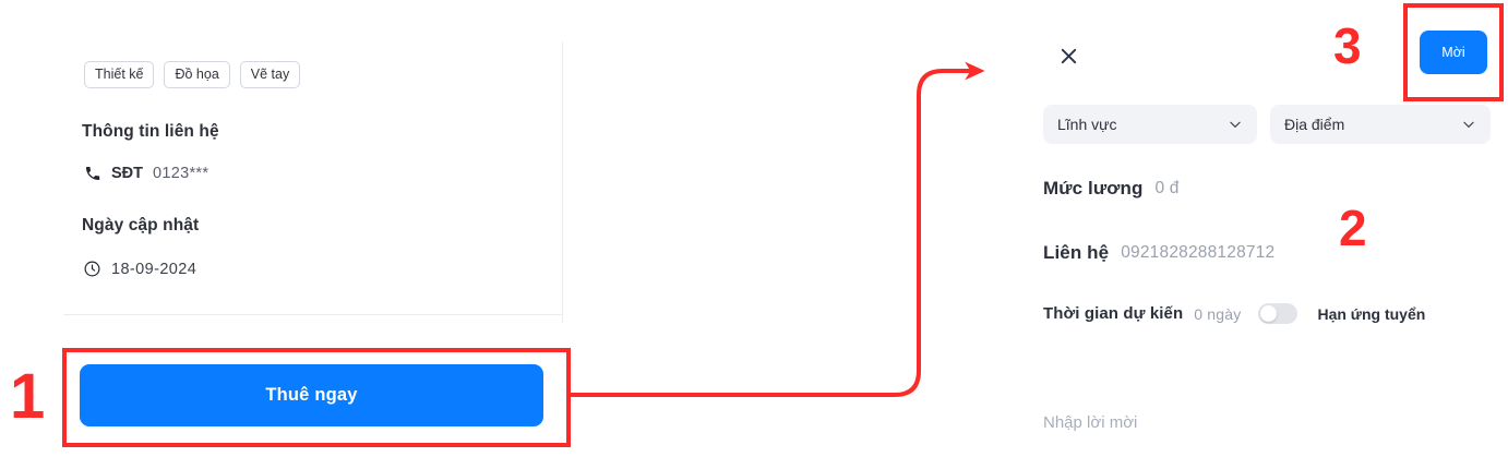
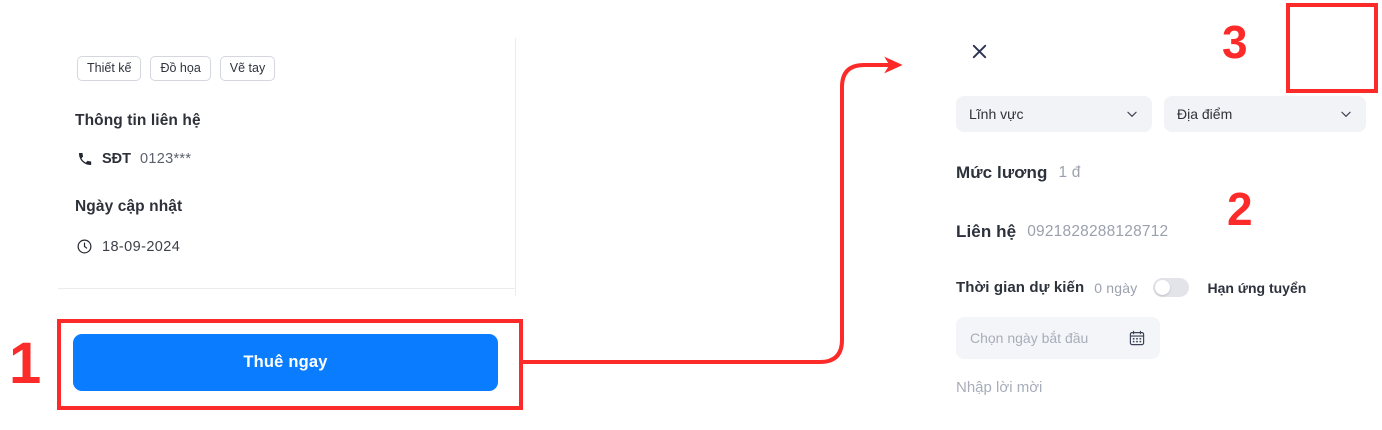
  Thiết kế
  Đồ họa
  Vẽ tay
  Thông tin liên hệ
  SĐT
  0123***
  Ngày cập nhật
  18-09-2024
  Thuê ngay
- Mời
  Lĩnh vực
  Địa điểm
  Mức lương
- 0 đ
+ 1 đ
  Liên hệ
  0921828288128712
  Thời gian dự kiến
  0 ngày
  Hạn ứng tuyển
+ Chọn ngày bắt đầu
  Nhập lời mời
  1
  2
  3
